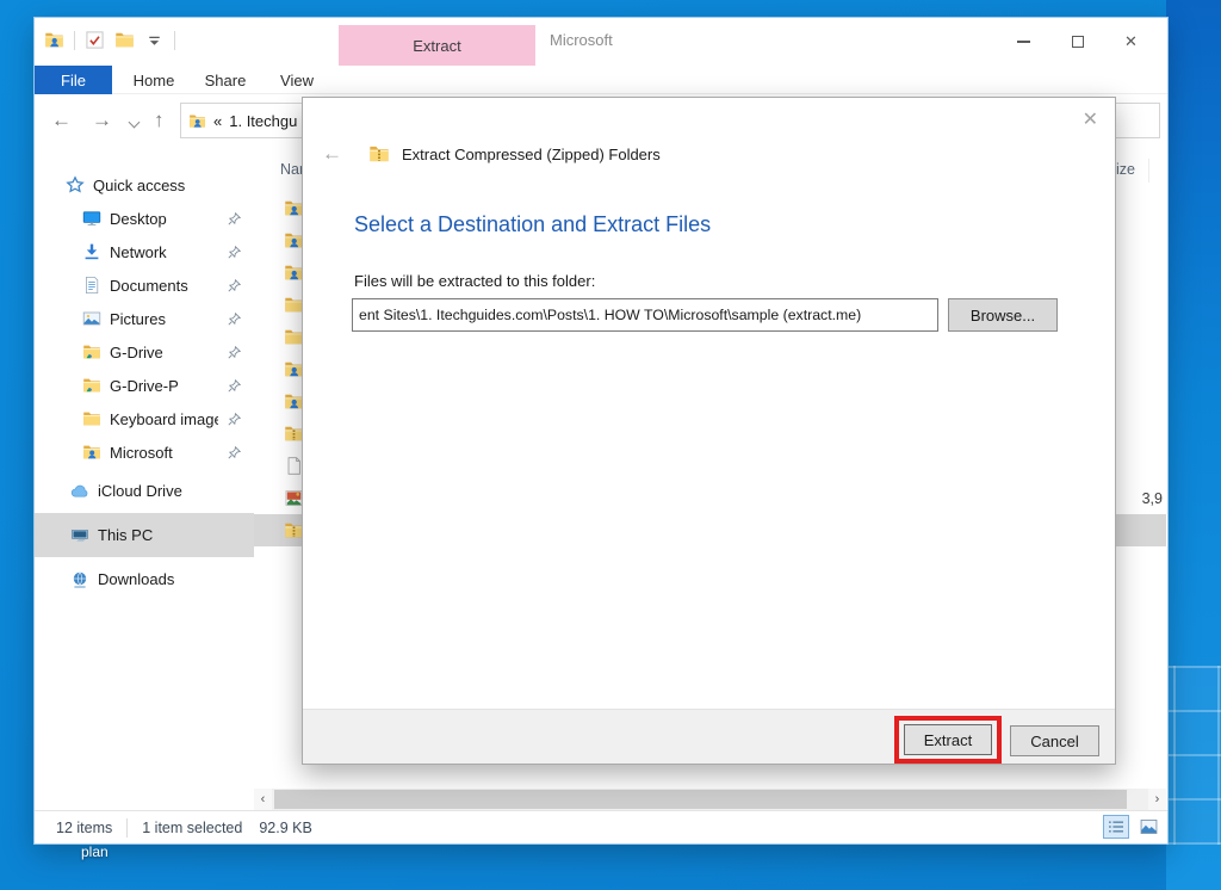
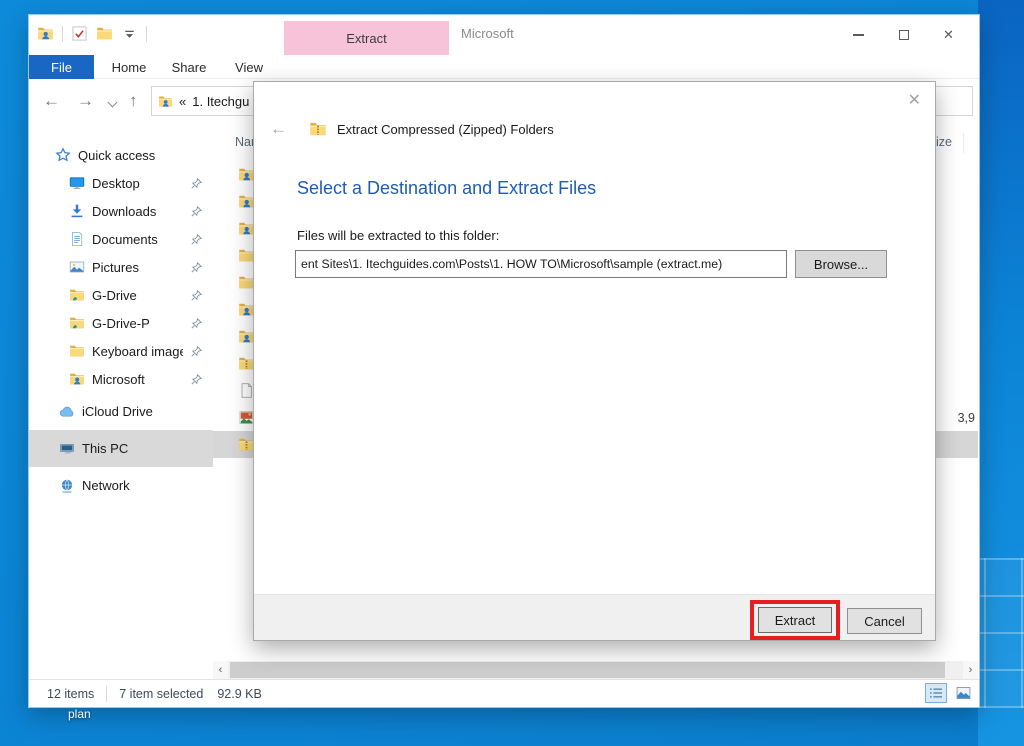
  Microsoft
  ✕
  Extract
  File
  Home
  Share
  View
  ←
  →
  ↑
  «
  1. Itechgu
  Quick access
  Desktop
- Network
+ Downloads
  Documents
  Pictures
  G-Drive
  G-Drive-P
  Keyboard imag
  Microsoft
  iCloud Drive
  This PC
- Downloads
+ Network
  ize
  3,9
  ‹
  ›
  12 items
- 1 item selected
+ 7 item selected
  92.9 KB
  ✕
  ←
  Extract Compressed (Zipped) Folders
  Select a Destination and Extract Files
  Files will be extracted to this folder:
  ent Sites\1. Itechguides.com\Posts\1. HOW TO\Microsoft\sample (extract.me)
  Browse...
  Extract
  Cancel
  plan
